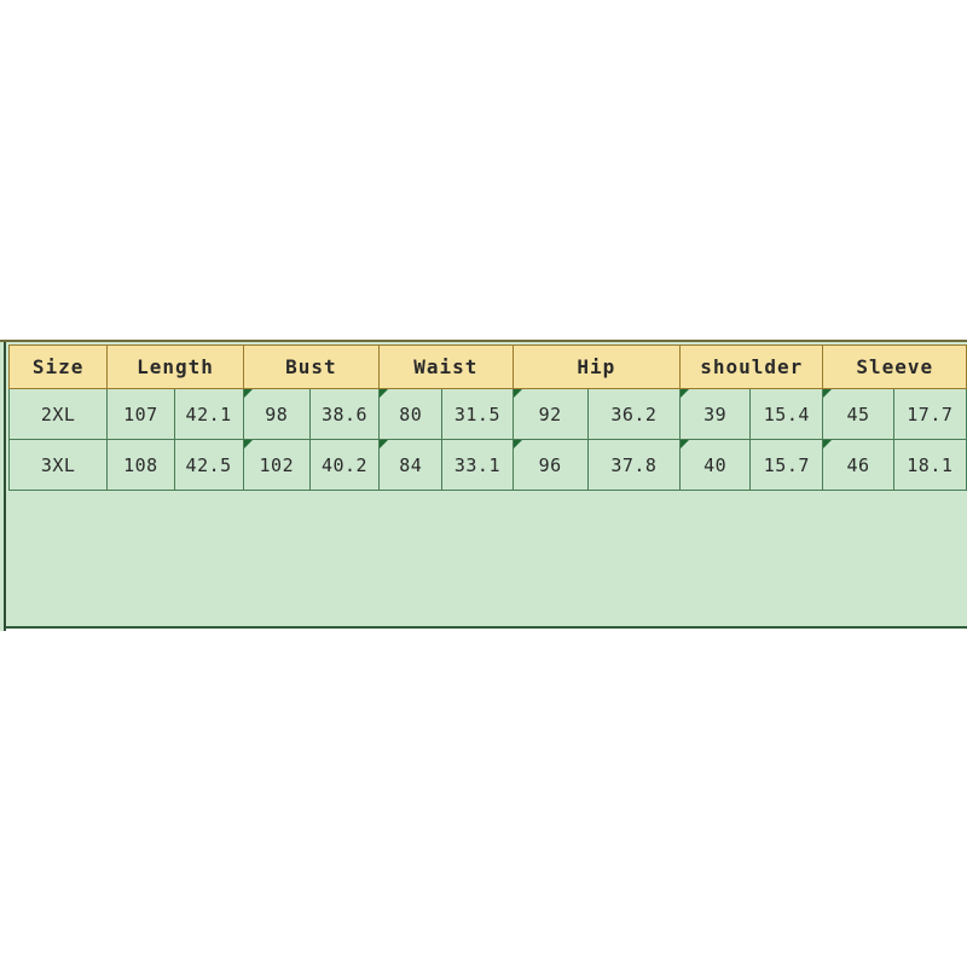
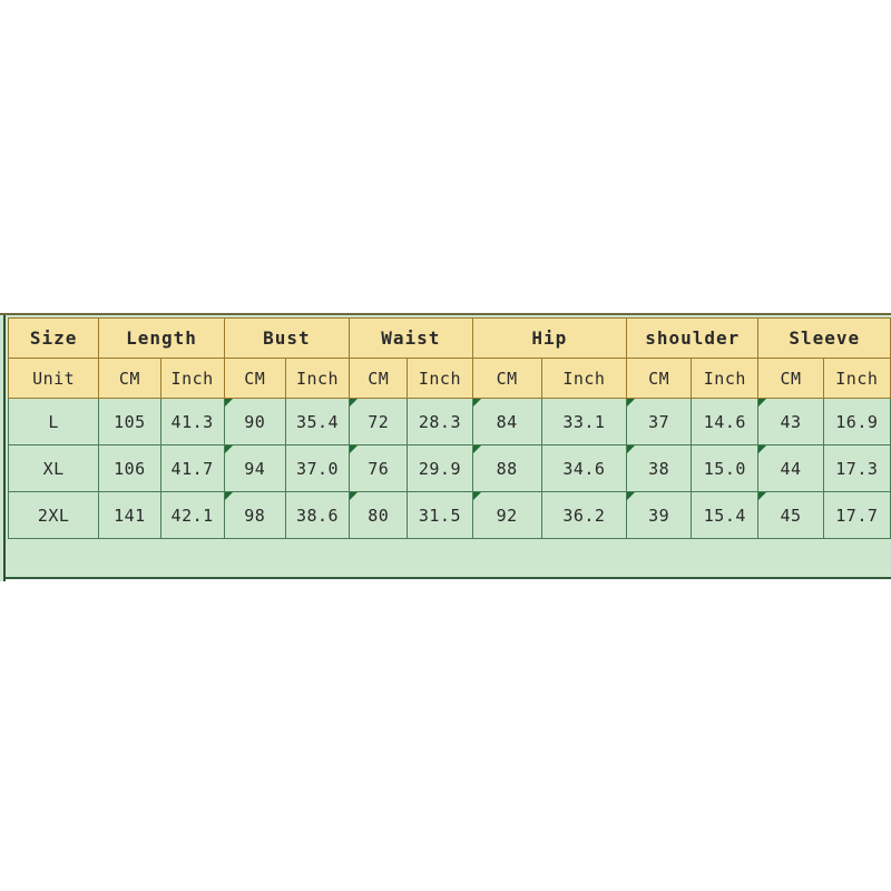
  Size	Length	Bust	Waist	Hip	shoulder	Sleeve
+ Unit	CM	Inch	CM	Inch	CM	Inch	CM	Inch	CM	Inch	CM	Inch
+ L	105	41.3	90	35.4	72	28.3	84	33.1	37	14.6	43	16.9
+ XL	106	41.7	94	37.0	76	29.9	88	34.6	38	15.0	44	17.3
- 2XL	107	42.1	98	38.6	80	31.5	92	36.2	39	15.4	45	17.7
+ 2XL	141	42.1	98	38.6	80	31.5	92	36.2	39	15.4	45	17.7
- 3XL	108	42.5	102	40.2	84	33.1	96	37.8	40	15.7	46	18.1
